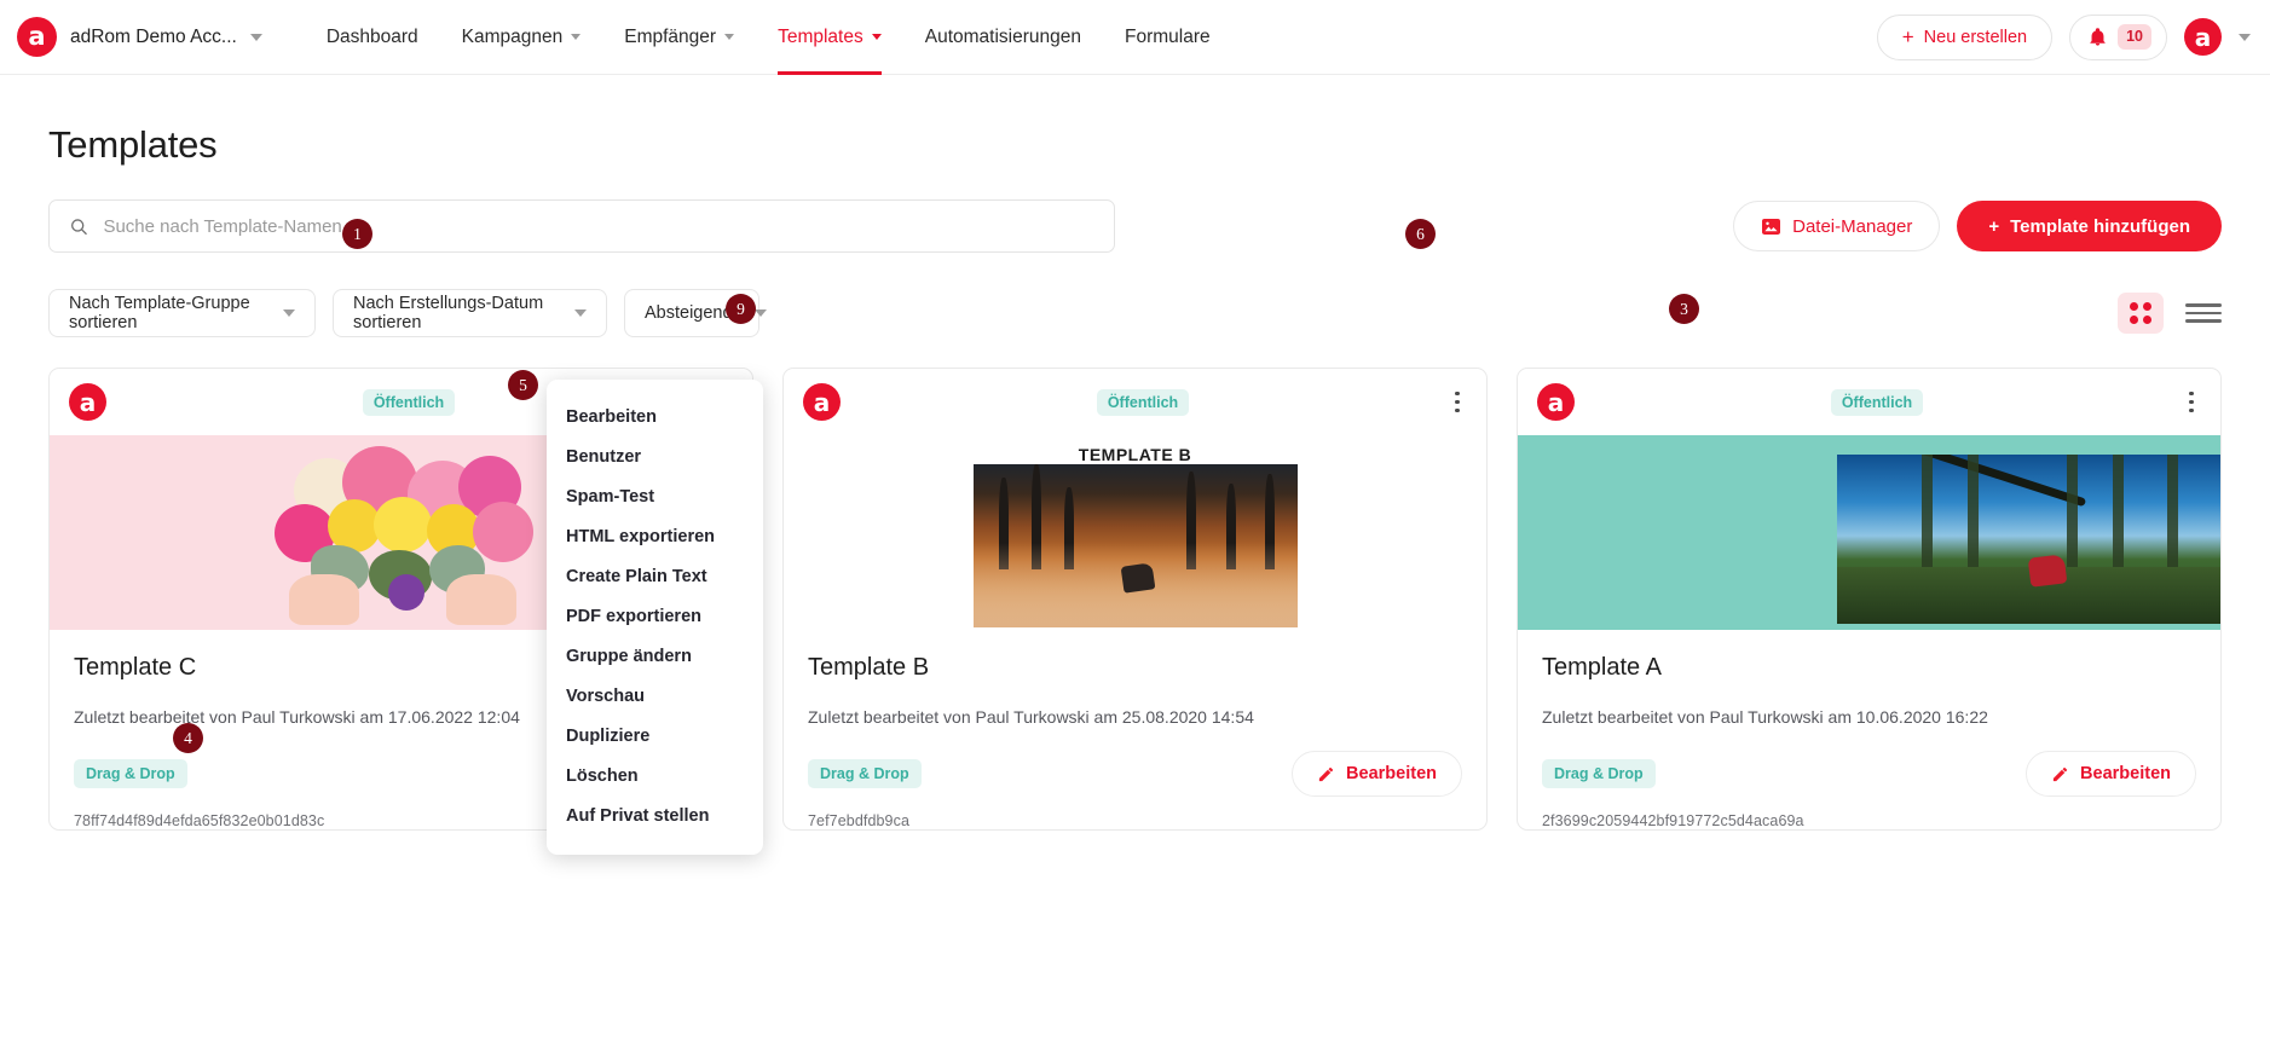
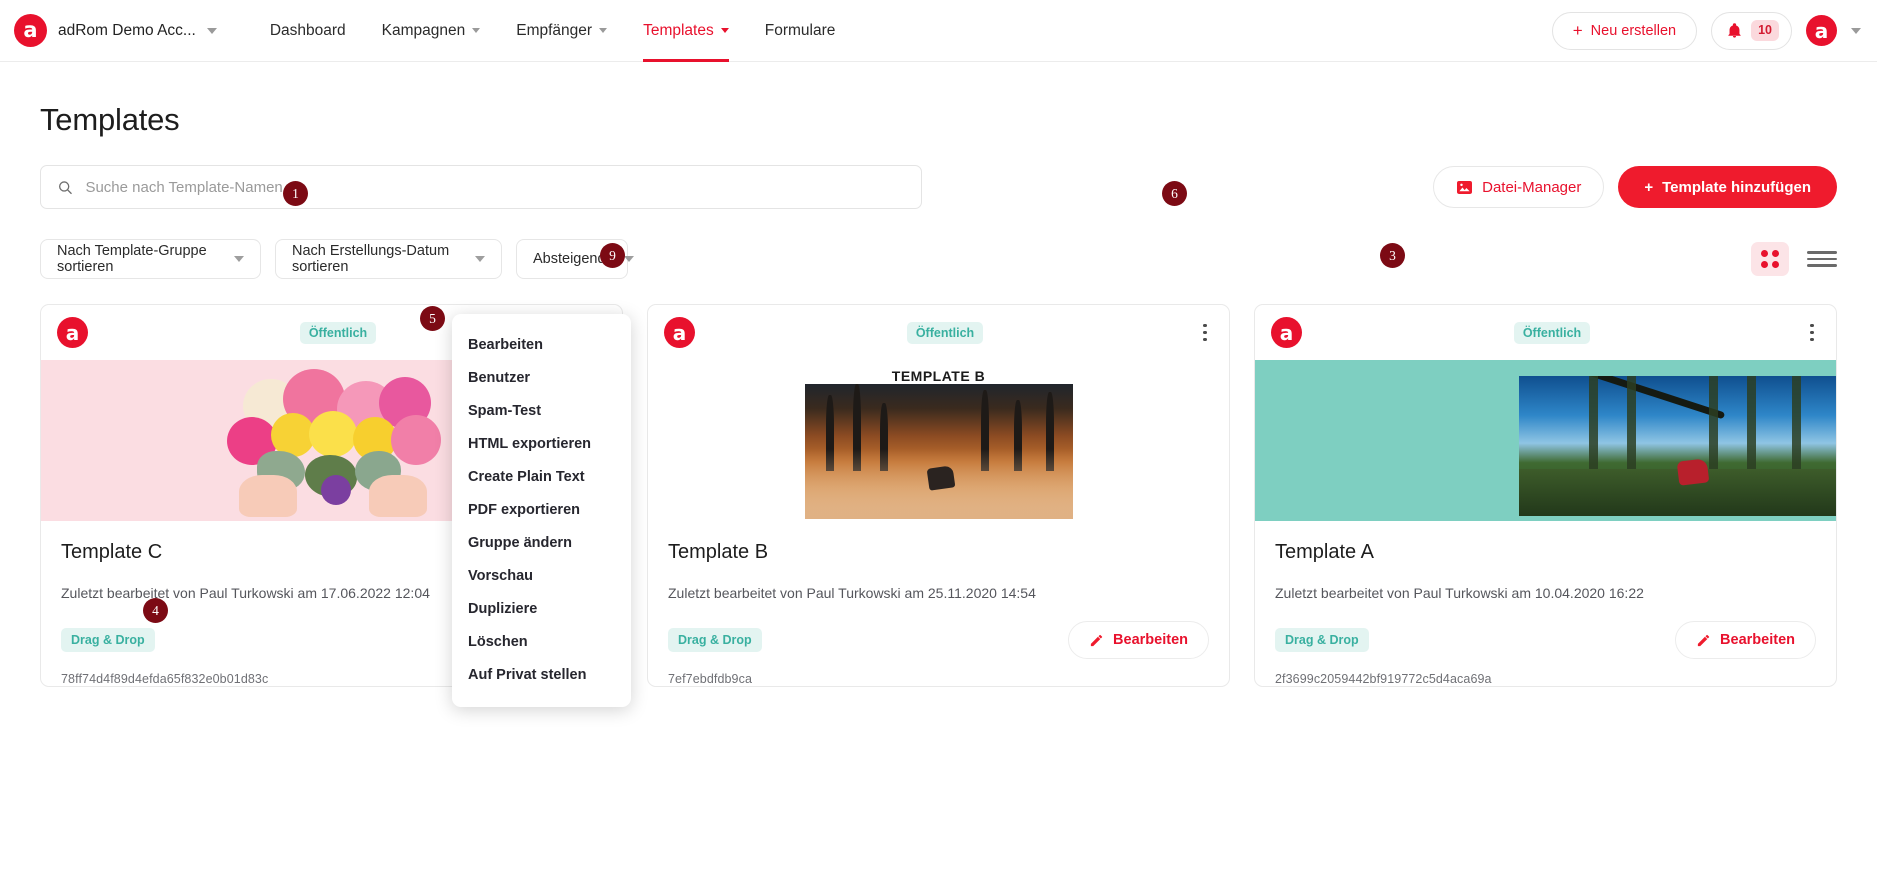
  a
  adRom Demo Acc...
  Dashboard
  Kampagnen
  Empfänger
  Templates
- Automatisierungen
  Formulare
  +
  Neu erstellen
  10
  a
  Templates
  Suche nach Template-Namen
  Datei-Manager
  +
  Template hinzufügen
  Nach Template-Gruppe sortieren
  Nach Erstellungs-Datum sortieren
  Absteigen
  a
  Öffentlich
  Template C
  Zuletzt bearbeitet von Paul Turkowski am 17.06.2022 12:04
  Drag & Drop
  78ff74d4f89d4efda65f832e0b01d83c
  a
  Öffentlich
  TEMPLATE B
  Template B
- Zuletzt bearbeitet von Paul Turkowski am 25.08.2020 14:54
+ Zuletzt bearbeitet von Paul Turkowski am 25.11.2020 14:54
  Drag & Drop
  Bearbeiten
  7ef7ebdfdb9ca
  a
  Öffentlich
  Template A
- Zuletzt bearbeitet von Paul Turkowski am 10.06.2020 16:22
+ Zuletzt bearbeitet von Paul Turkowski am 10.04.2020 16:22
  Drag & Drop
  Bearbeiten
  2f3699c2059442bf919772c5d4aca69a
  Bearbeiten
  Benutzer
  Spam-Test
  HTML exportieren
  Create Plain Text
  PDF exportieren
  Gruppe ändern
  Vorschau
  Dupliziere
  Löschen
  Auf Privat stellen
  1
  9
  3
  4
  5
  6
